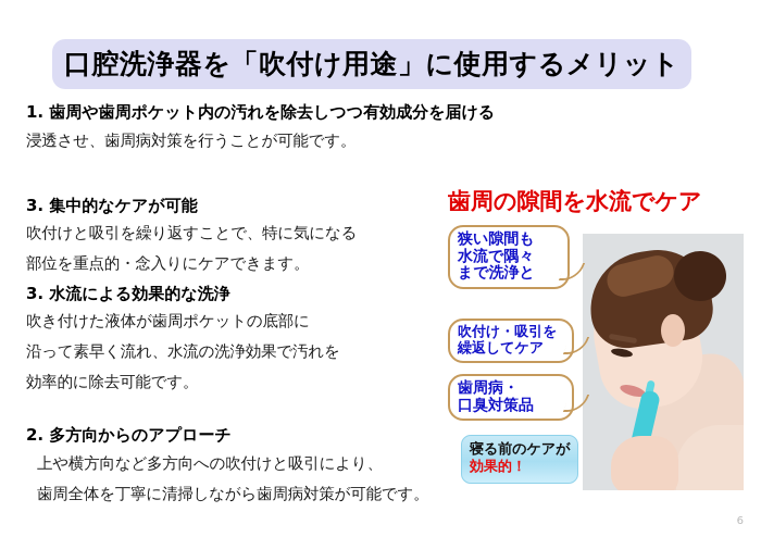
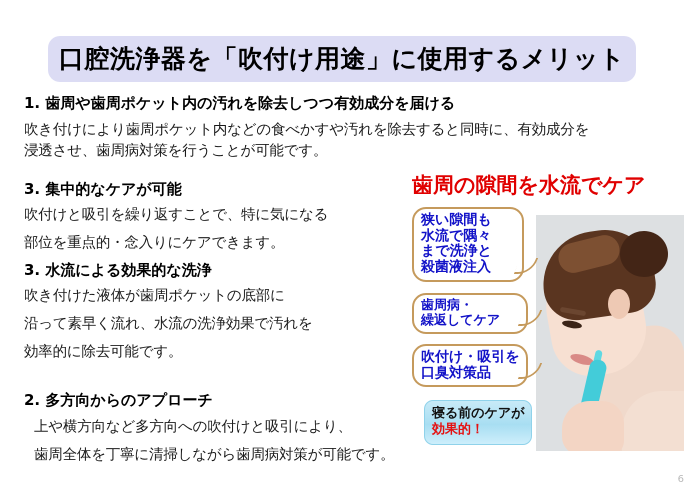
  口腔洗浄器を「吹付け用途」に使用するメリット
  1. 歯周や歯周ポケット内の汚れを除去しつつ有効成分を届ける
+ 吹き付けにより歯周ポケット内などの食べかすや汚れを除去すると同時に、有効成分を
  浸透させ、歯周病対策を行うことが可能です。
  3. 集中的なケアが可能
  吹付けと吸引を繰り返すことで、特に気になる
  部位を重点的・念入りにケアできます。
  3. 水流による効果的な洗浄
  吹き付けた液体が歯周ポケットの底部に
  沿って素早く流れ、水流の洗浄効果で汚れを
  効率的に除去可能です。
  2. 多方向からのアプローチ
  上や横方向など多方向への吹付けと吸引により、
  歯周全体を丁寧に清掃しながら歯周病対策が可能です。
  歯周の隙間を水流でケア
  狭い隙間も
  水流で隅々
  まで洗浄と
+ 殺菌液注入
- 吹付け・吸引を
+ 歯周病・
  繰返してケア
- 歯周病・
+ 吹付け・吸引を
  口臭対策品
  寝る前のケアが
  効果的！
  6
